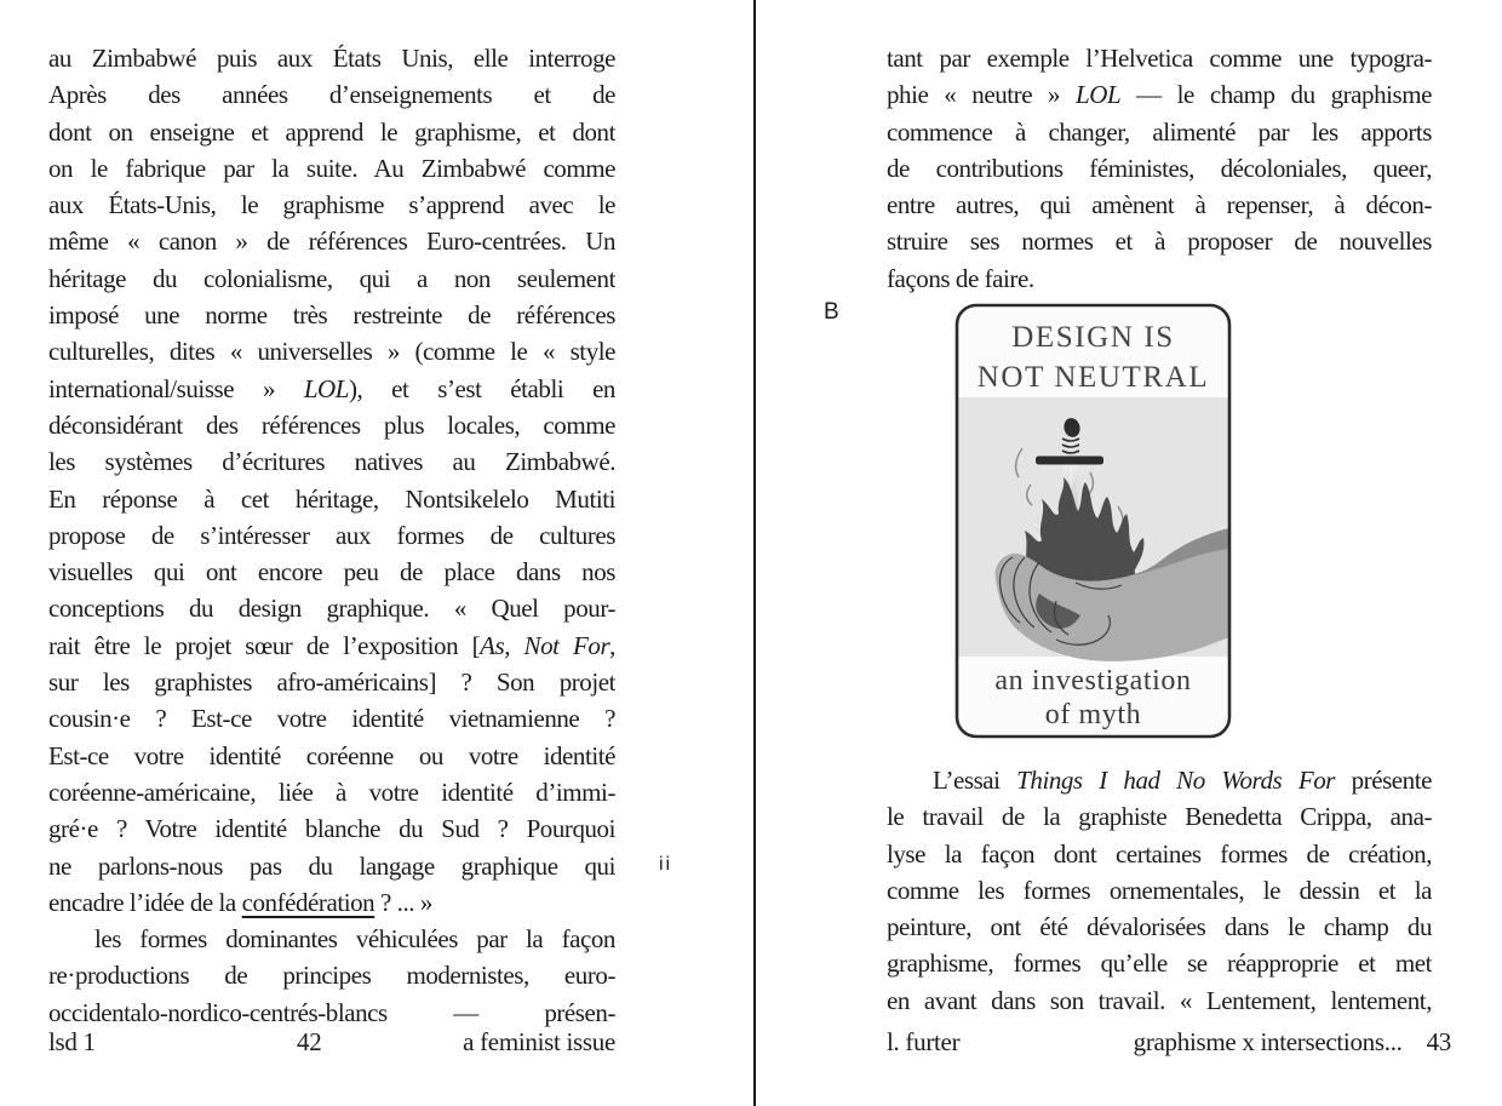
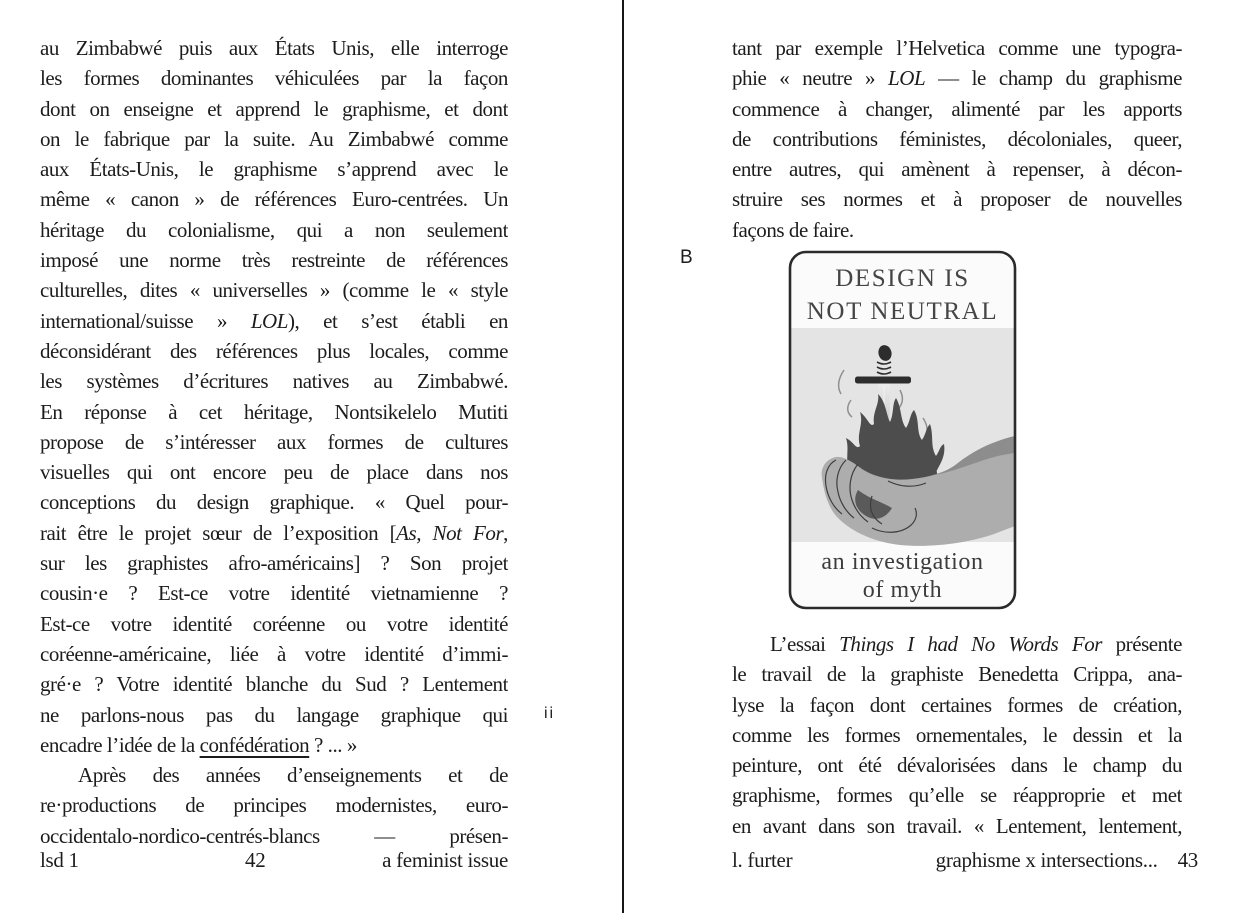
  au Zimbabwé puis aux États Unis, elle interroge
- Après des années d’enseignements et de
+ les formes dominantes véhiculées par la façon
  dont on enseigne et apprend le graphisme, et dont
  on le fabrique par la suite. Au Zimbabwé comme
  aux États-Unis, le graphisme s’apprend avec le
  même « canon » de références Euro-centrées. Un
  héritage du colonialisme, qui a non seulement
  imposé une norme très restreinte de références
  culturelles, dites « universelles » (comme le « style
  international/suisse » LOL), et s’est établi en
  déconsidérant des références plus locales, comme
  les systèmes d’écritures natives au Zimbabwé.
  En réponse à cet héritage, Nontsikelelo Mutiti
  propose de s’intéresser aux formes de cultures
  visuelles qui ont encore peu de place dans nos
  conceptions du design graphique. « Quel pour-
  rait être le projet sœur de l’exposition [As, Not For,
  sur les graphistes afro-américains] ? Son projet
  cousin·e ? Est-ce votre identité vietnamienne ?
  Est-ce votre identité coréenne ou votre identité
  coréenne-américaine, liée à votre identité d’immi-
- gré·e ? Votre identité blanche du Sud ? Pourquoi
+ gré·e ? Votre identité blanche du Sud ? Lentement
  ne parlons-nous pas du langage graphique qui
  encadre l’idée de la confédération ? ... »
- les formes dominantes véhiculées par la façon
+ Après des années d’enseignements et de
  re·productions de principes modernistes, euro-
  occidentalo-nordico-centrés-blancs — présen-
  ii
  B
  tant par exemple l’Helvetica comme une typogra-
  phie « neutre » LOL — le champ du graphisme
  commence à changer, alimenté par les apports
  de contributions féministes, décoloniales, queer,
  entre autres, qui amènent à repenser, à décon-
  struire ses normes et à proposer de nouvelles
  façons de faire.
  DESIGN IS
  NOT NEUTRAL
  an investigation
  of myth
  L’essai Things I had No Words For présente
  le travail de la graphiste Benedetta Crippa, ana-
  lyse la façon dont certaines formes de création,
  comme les formes ornementales, le dessin et la
  peinture, ont été dévalorisées dans le champ du
  graphisme, formes qu’elle se réapproprie et met
  en avant dans son travail. « Lentement, lentement,
  lsd 1
  42
  a feminist issue
  l. furter
  graphisme x intersections...
  43
